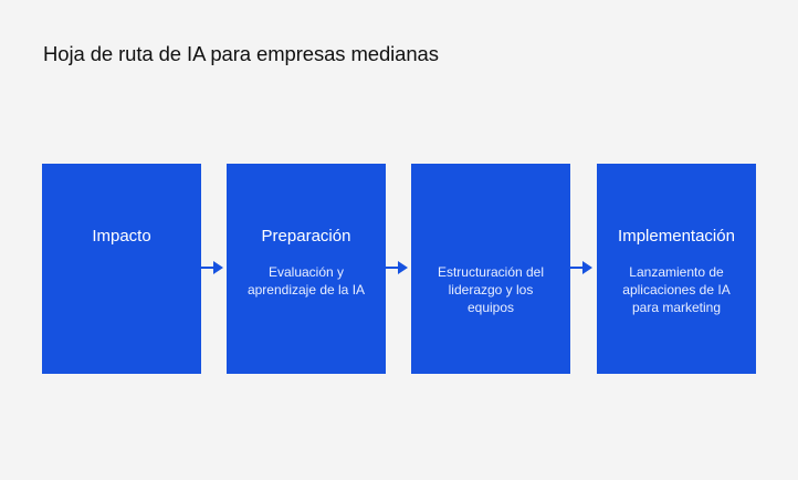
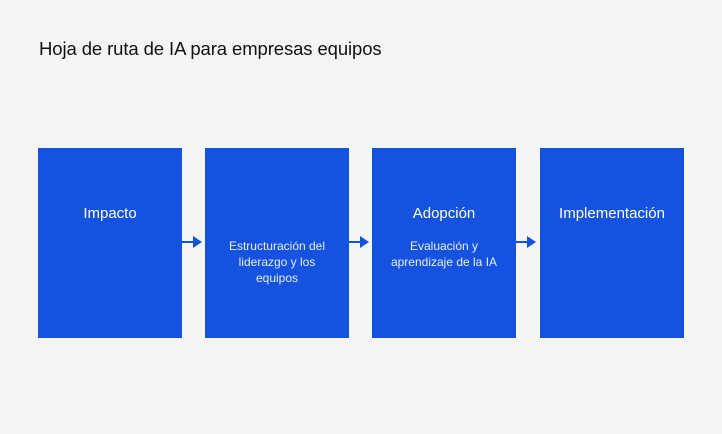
- Hoja de ruta de IA para empresas medianas
+ Hoja de ruta de IA para empresas equipos
  Impacto
- Preparación
- Evaluación y aprendizaje de la IA
+ Estructuración del liderazgo y los equipos
+ Adopción
- Estructuración del liderazgo y los equipos
+ Evaluación y aprendizaje de la IA
  Implementación
- Lanzamiento de aplicaciones de IA para marketing
